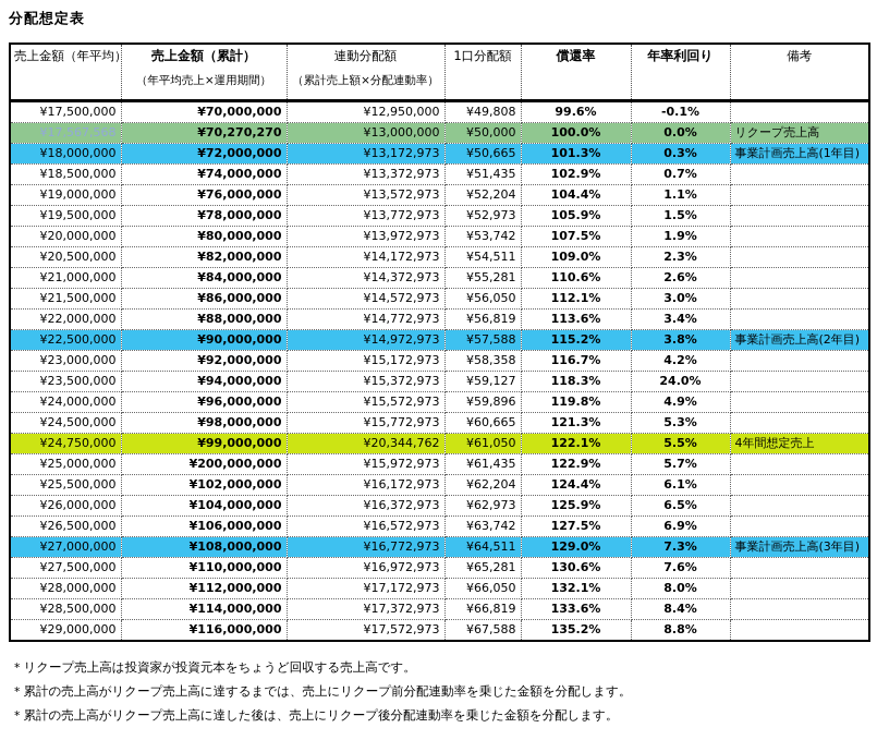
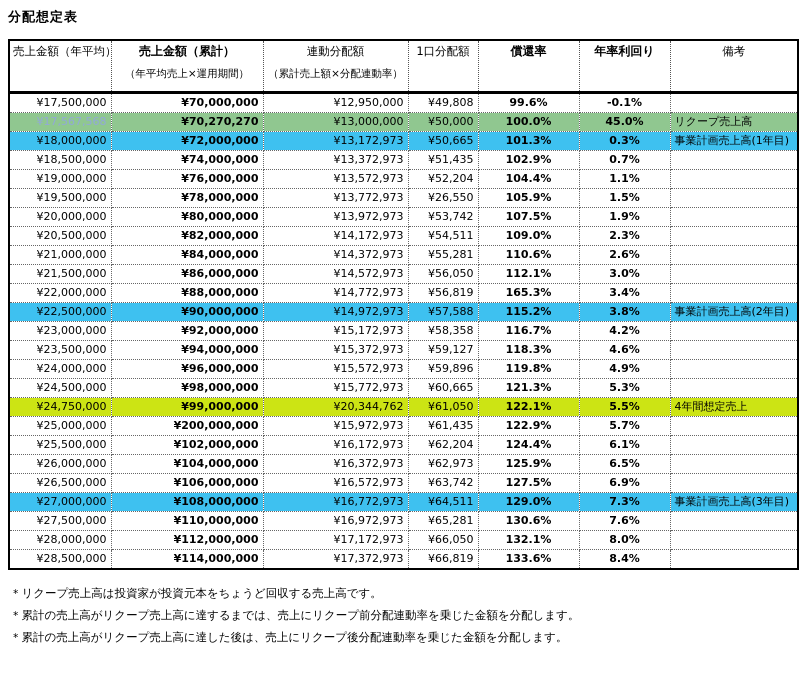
  分配想定表
  売上金額（年平均	売上金額（累計） （年平均売上×運用期間）	連動分配額 （累計売上額×分配連動率）	1口分配額	償還率	年率利回り	備考
  ¥17,500,000	¥70,000,000	¥12,950,000	¥49,808	99.6%	-0.1%
- ¥17,567,568	¥70,270,270	¥13,000,000	¥50,000	100.0%	0.0%	リクープ売上高
+ ¥17,567,568	¥70,270,270	¥13,000,000	¥50,000	100.0%	45.0%	リクープ売上高
  ¥18,000,000	¥72,000,000	¥13,172,973	¥50,665	101.3%	0.3%	事業計画売上高(1年目)
  ¥18,500,000	¥74,000,000	¥13,372,973	¥51,435	102.9%	0.7%
  ¥19,000,000	¥76,000,000	¥13,572,973	¥52,204	104.4%	1.1%
- ¥19,500,000	¥78,000,000	¥13,772,973	¥52,973	105.9%	1.5%
+ ¥19,500,000	¥78,000,000	¥13,772,973	¥26,550	105.9%	1.5%
  ¥20,000,000	¥80,000,000	¥13,972,973	¥53,742	107.5%	1.9%
  ¥20,500,000	¥82,000,000	¥14,172,973	¥54,511	109.0%	2.3%
  ¥21,000,000	¥84,000,000	¥14,372,973	¥55,281	110.6%	2.6%
  ¥21,500,000	¥86,000,000	¥14,572,973	¥56,050	112.1%	3.0%
- ¥22,000,000	¥88,000,000	¥14,772,973	¥56,819	113.6%	3.4%
+ ¥22,000,000	¥88,000,000	¥14,772,973	¥56,819	165.3%	3.4%
  ¥22,500,000	¥90,000,000	¥14,972,973	¥57,588	115.2%	3.8%	事業計画売上高(2年目)
  ¥23,000,000	¥92,000,000	¥15,172,973	¥58,358	116.7%	4.2%
- ¥23,500,000	¥94,000,000	¥15,372,973	¥59,127	118.3%	24.0%
+ ¥23,500,000	¥94,000,000	¥15,372,973	¥59,127	118.3%	4.6%
  ¥24,000,000	¥96,000,000	¥15,572,973	¥59,896	119.8%	4.9%
  ¥24,500,000	¥98,000,000	¥15,772,973	¥60,665	121.3%	5.3%
  ¥24,750,000	¥99,000,000	¥20,344,762	¥61,050	122.1%	5.5%	4年間想定売上
  ¥25,000,000	¥200,000,000	¥15,972,973	¥61,435	122.9%	5.7%
  ¥25,500,000	¥102,000,000	¥16,172,973	¥62,204	124.4%	6.1%
  ¥26,000,000	¥104,000,000	¥16,372,973	¥62,973	125.9%	6.5%
  ¥26,500,000	¥106,000,000	¥16,572,973	¥63,742	127.5%	6.9%
  ¥27,000,000	¥108,000,000	¥16,772,973	¥64,511	129.0%	7.3%	事業計画売上高(3年目)
  ¥27,500,000	¥110,000,000	¥16,972,973	¥65,281	130.6%	7.6%
  ¥28,000,000	¥112,000,000	¥17,172,973	¥66,050	132.1%	8.0%
  ¥28,500,000	¥114,000,000	¥17,372,973	¥66,819	133.6%	8.4%
- ¥29,000,000	¥116,000,000	¥17,572,973	¥67,588	135.2%	8.8%
  ＊リクープ売上高は投資家が投資元本をちょうど回収する売上高です。
  ＊累計の売上高がリクープ売上高に達するまでは、売上にリクープ前分配連動率を乗じた金額を分配します。
  ＊累計の売上高がリクープ売上高に達した後は、売上にリクープ後分配連動率を乗じた金額を分配します。
